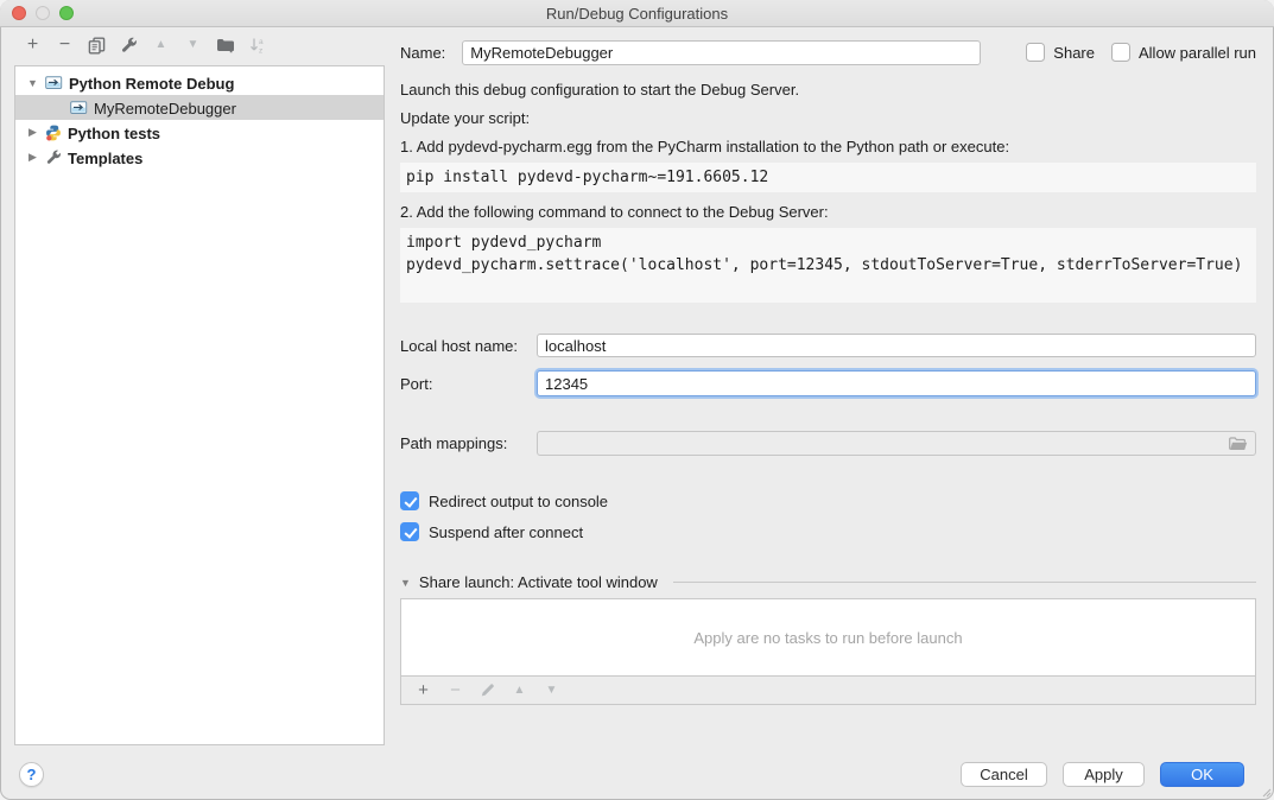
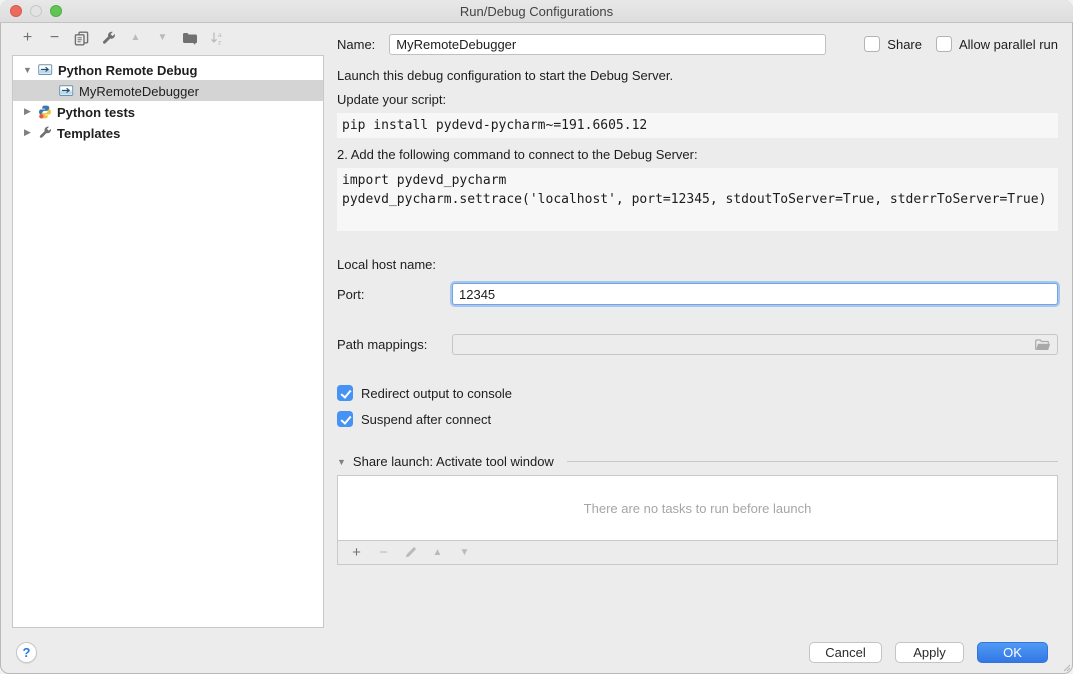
  Run/Debug Configurations
  +
  −
  ▲
  ▼
  ▼
  Python Remote Debug
  MyRemoteDebugger
  ▶
  Python tests
  ▶
  Templates
  Name:
  MyRemoteDebugger
  Share
  Allow parallel run
  Launch this debug configuration to start the Debug Server.
  Update your script:
- 1. Add pydevd-pycharm.egg from the PyCharm installation to the Python path or execute:
  pip install pydevd-pycharm~=191.6605.12
  2. Add the following command to connect to the Debug Server:
  import pydevd_pycharm
  pydevd_pycharm.settrace('localhost', port=12345, stdoutToServer=True, stderrToServer=True)
  Local host name:
- localhost
  Port:
  12345
  Path mappings:
  Redirect output to console
  Suspend after connect
  ▼
  Share launch: Activate tool window
- Apply are no tasks to run before launch
+ There are no tasks to run before launch
  +
  −
  ▲
  ▼
  ?
  Cancel
  Apply
  OK
